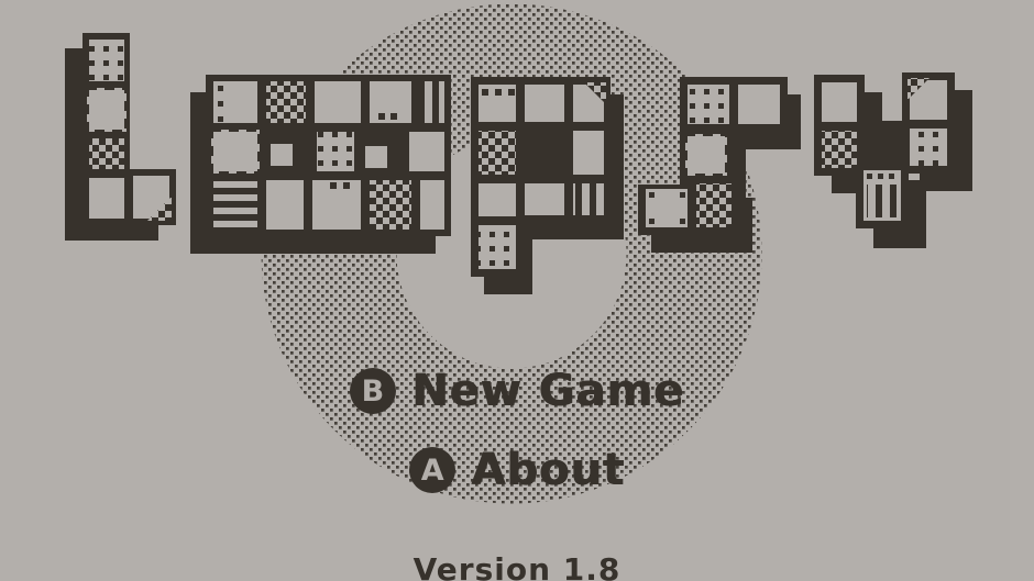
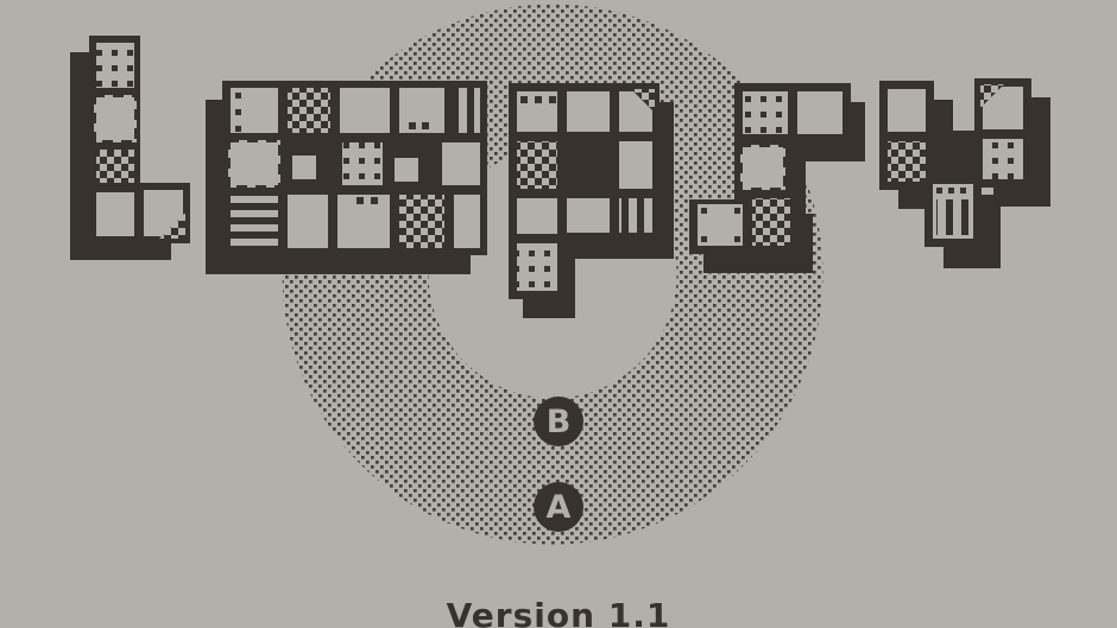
  B
- New Game
  A
- About
- Version 1.8
+ Version 1.1
